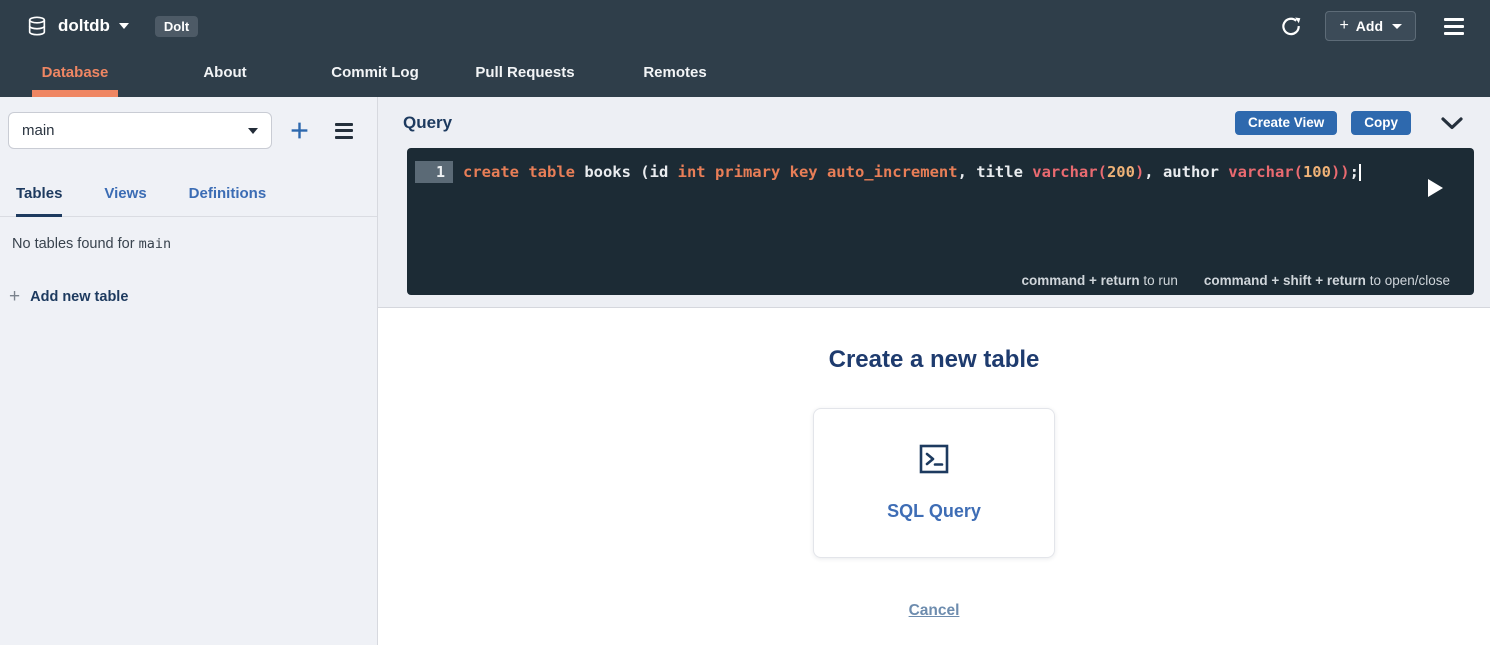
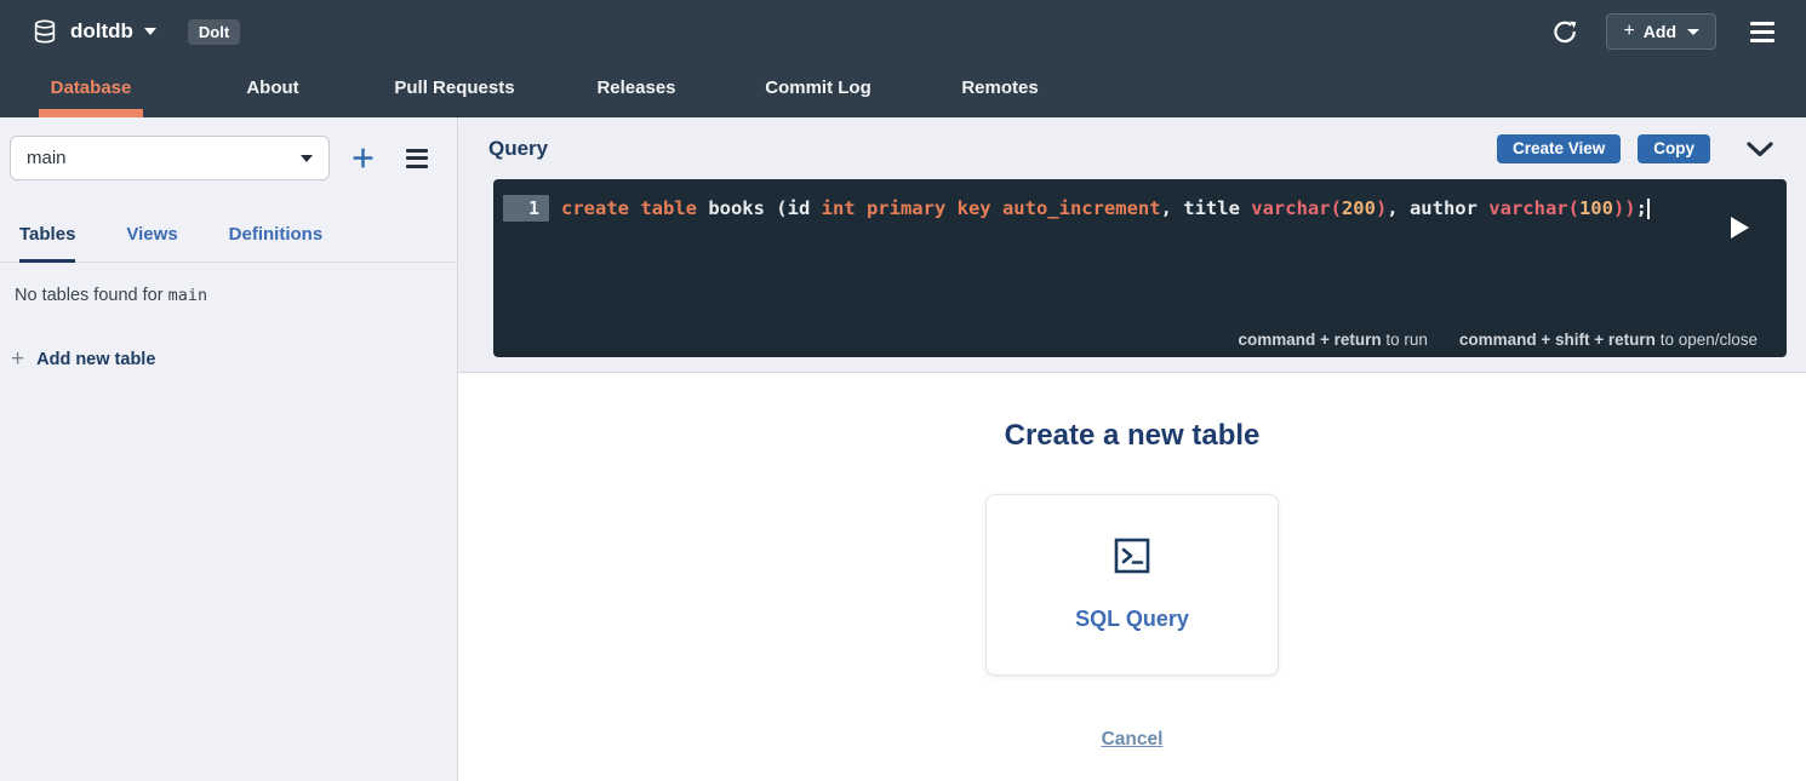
  doltdb
  Dolt
  +
  Add
  Database
  About
- Commit Log
+ Pull Requests
+ Releases
- Pull Requests
+ Commit Log
  Remotes
  main
  Tables
  Views
  Definitions
  No tables found for main
  +
  Add new table
  Query
  Create View
  Copy
  1
  create table books (id int primary key auto_increment, title varchar(200), author varchar(100));
  command + return to run
  command + shift + return to open/close
  Create a new table
  SQL Query
  Cancel
